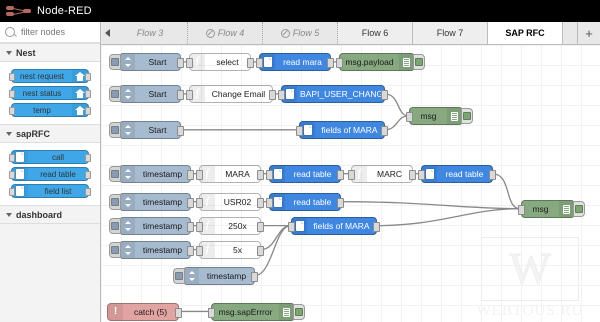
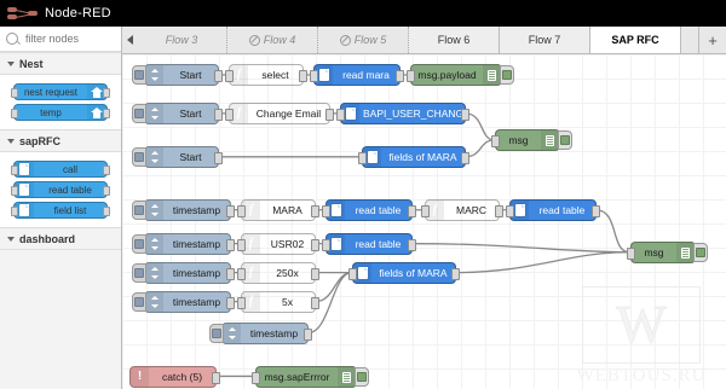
  Node-RED
  filter nodes
  Nest
  nest request
- nest status
  temp
  sapRFC
  call
  read table
  field list
  dashboard
  Flow 3
  Flow 4
  Flow 5
  Flow 6
  Flow 7
  SAP RFC
  +
  Start
  f
  select
  read mara
  msg.payload
  Start
  Change Email
  BAPI_USER_CHANG
  msg
  Start
  fields of MARA
  timestamp
  MARA
  read table
  f
  MARC
  read table
  timestamp
  f
  USR02
  read table
  timestamp
  f
  250x
  fields of MARA
  timestamp
  f
  5x
  timestamp
  msg
  !
  catch (5)
  msg.sapErrror
